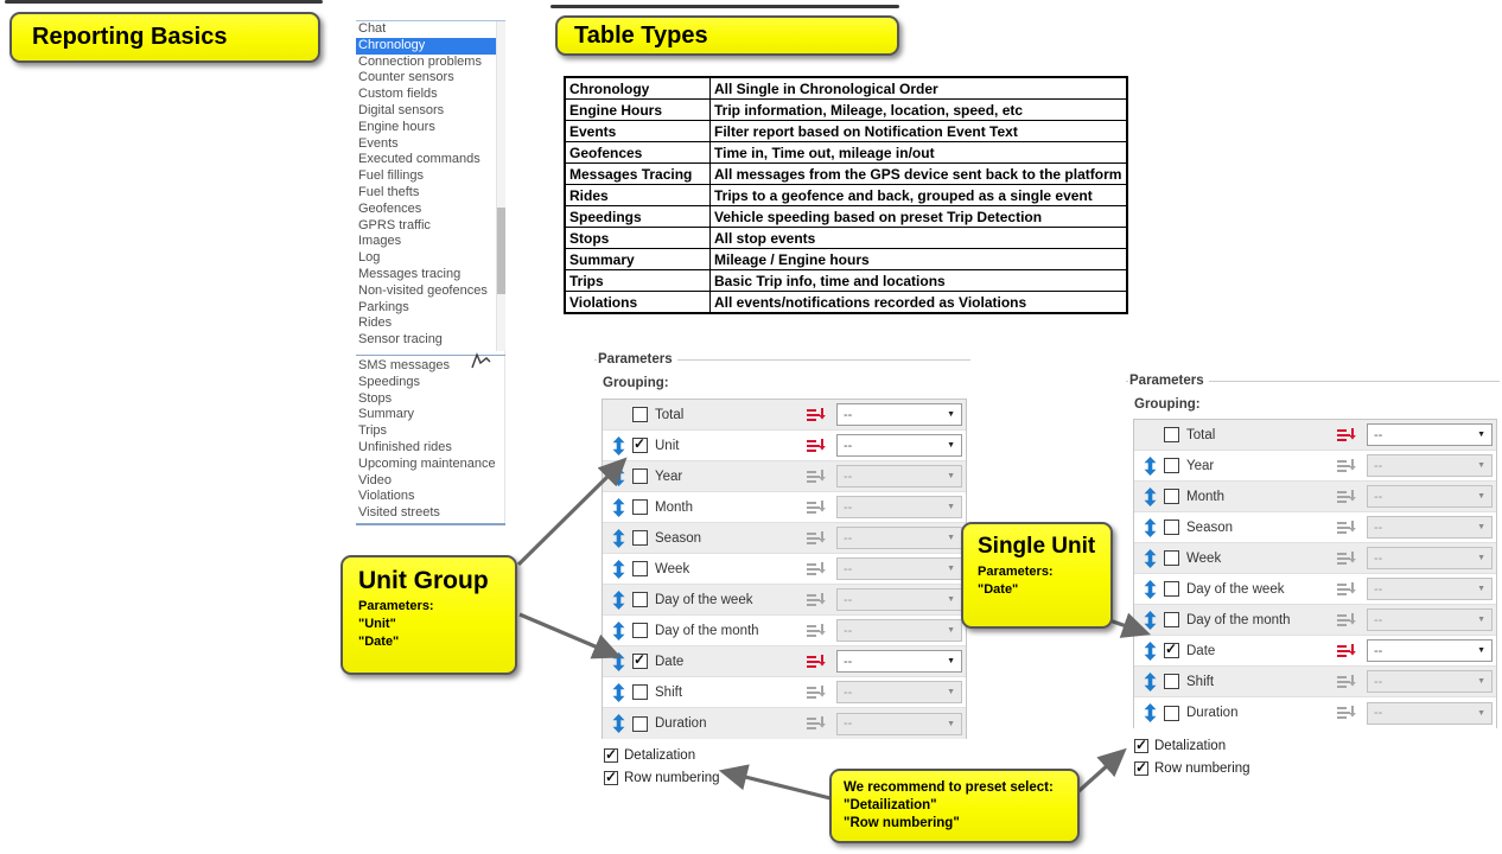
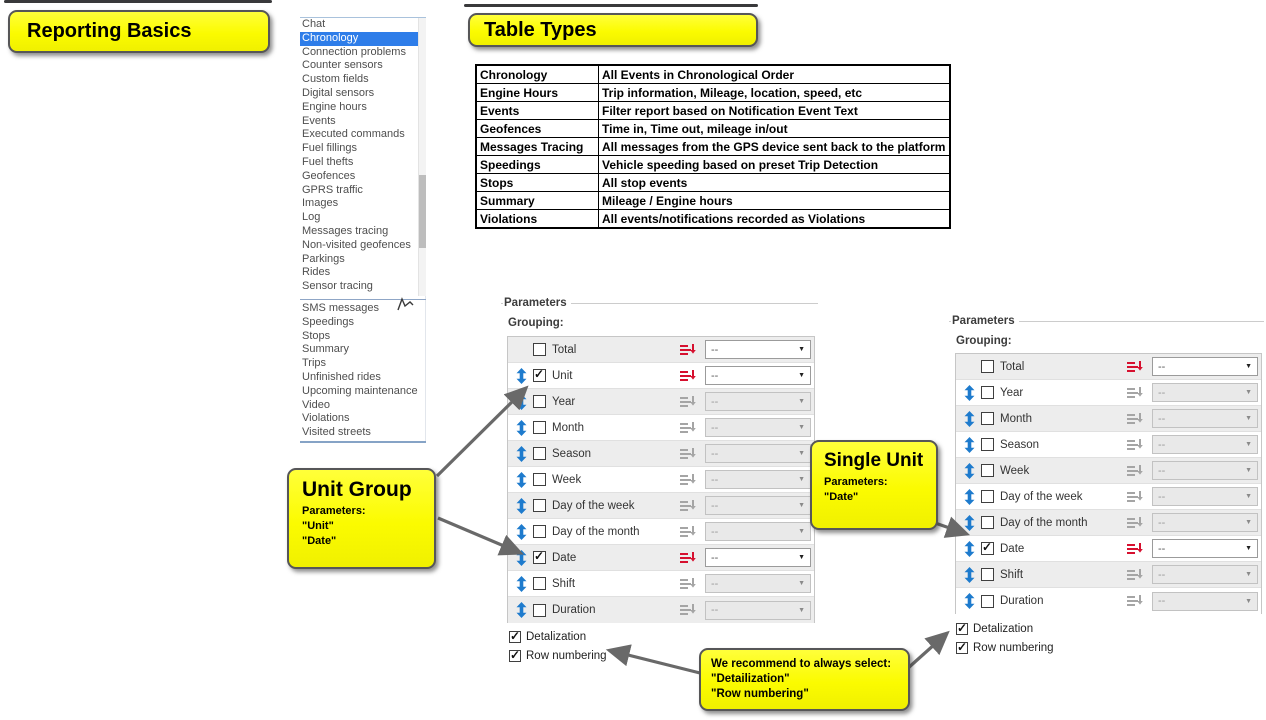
  Reporting Basics
  Table Types
  Chat
  Chronology
  Connection problems
  Counter sensors
  Custom fields
  Digital sensors
  Engine hours
  Events
  Executed commands
  Fuel fillings
  Fuel thefts
  Geofences
  GPRS traffic
  Images
  Log
  Messages tracing
  Non-visited geofences
  Parkings
  Rides
  Sensor tracing
  SMS messages
  Speedings
  Stops
  Summary
  Trips
  Unfinished rides
  Upcoming maintenance
  Video
  Violations
  Visited streets
- Chronology	All Single in Chronological Order
+ Chronology	All Events in Chronological Order
  Engine Hours	Trip information, Mileage, location, speed, etc
  Events	Filter report based on Notification Event Text
  Geofences	Time in, Time out, mileage in/out
  Messages Tracing	All messages from the GPS device sent back to the platform
- Rides	Trips to a geofence and back, grouped as a single event
  Speedings	Vehicle speeding based on preset Trip Detection
  Stops	All stop events
  Summary	Mileage / Engine hours
- Trips	Basic Trip info, time and locations
  Violations	All events/notifications recorded as Violations
  Parameters
  Grouping:
  Total
  --
  Unit
  --
  Year
  --
  Month
  --
  Season
  --
  Week
  --
  Day of the week
  --
  Day of the month
  --
  Date
  --
  Shift
  --
  Duration
  --
  Detalization
  Row numbering
  Parameters
  Grouping:
  Total
  --
  Year
  --
  Month
  --
  Season
  --
  Week
  --
  Day of the week
  --
  Day of the month
  --
  Date
  --
  Shift
  --
  Duration
  --
  Detalization
  Row numbering
  Unit Group
  Parameters:
  "Unit"
  "Date"
  Single Unit
  Parameters:
  "Date"
- We recommend to preset select:
+ We recommend to always select:
  "Detailization"
  "Row numbering"
